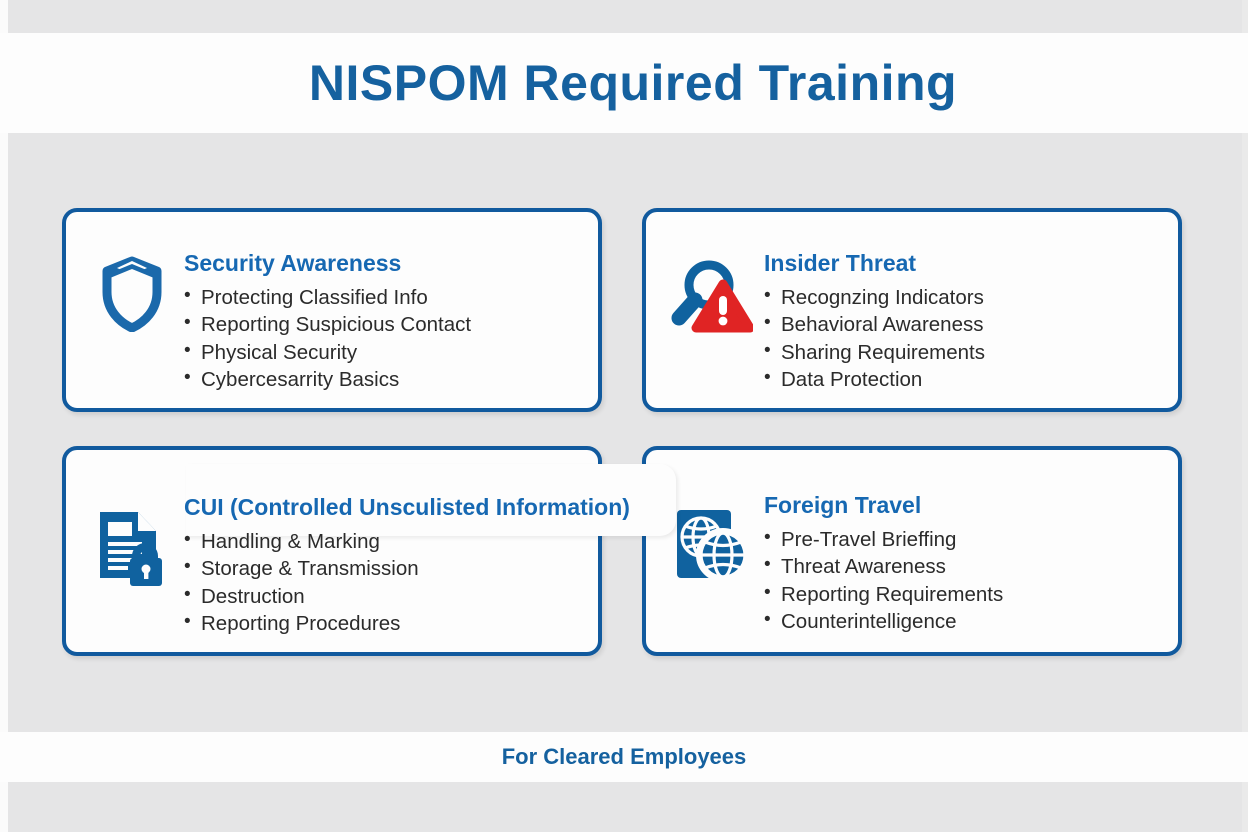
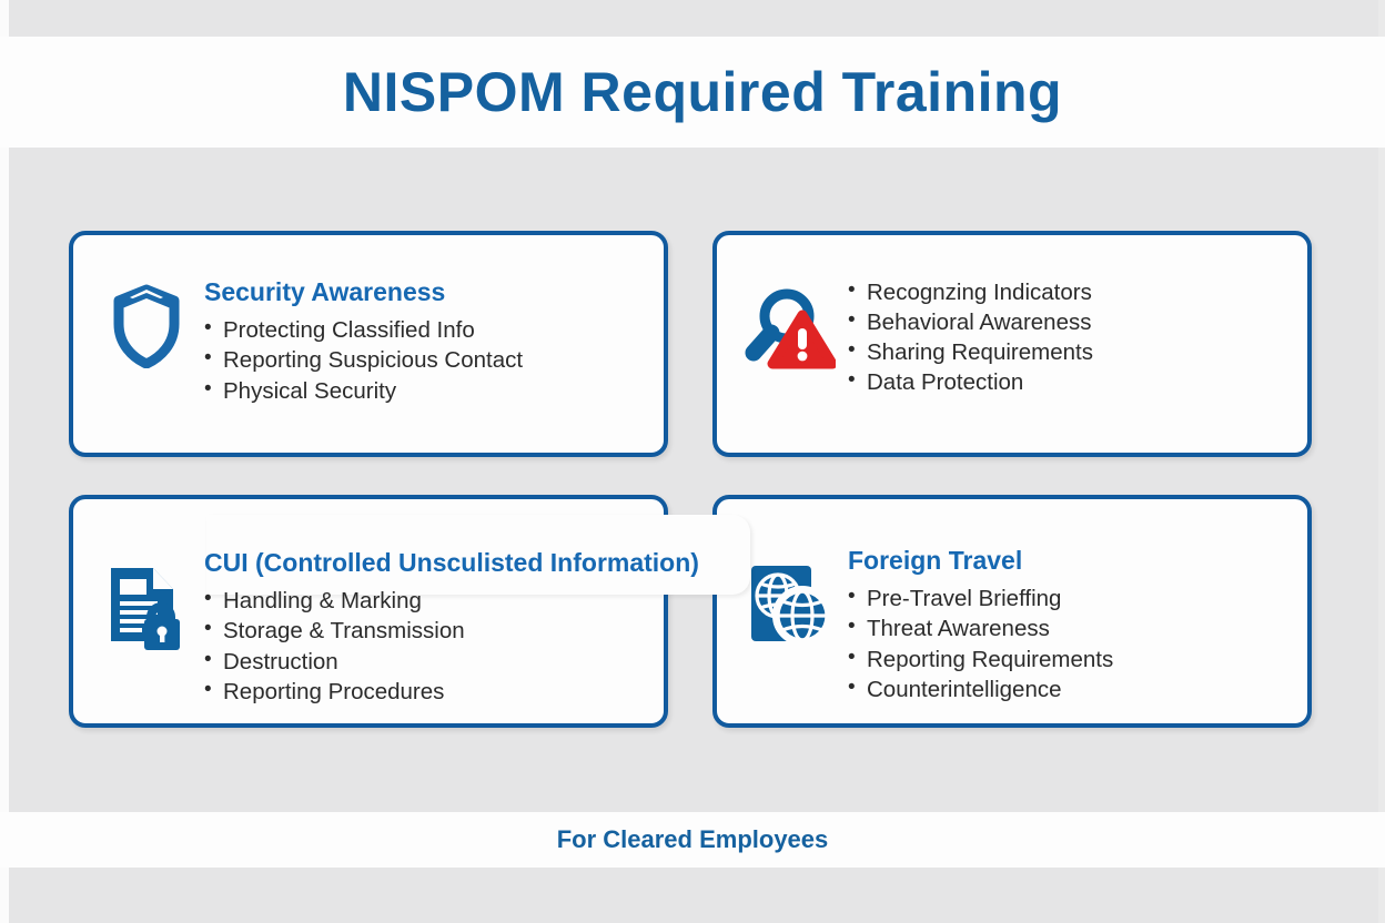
  NISPOM Required Training
  Security Awareness
  Protecting Classified Info
  Reporting Suspicious Contact
  Physical Security
- Cybercesarrity Basics
- Insider Threat
  Recognzing Indicators
  Behavioral Awareness
  Sharing Requirements
  Data Protection
  CUI (Controlled Unsculisted Information)
  Handling & Marking
  Storage & Transmission
  Destruction
  Reporting Procedures
  Foreign Travel
  Pre-Travel Brieffing
  Threat Awareness
  Reporting Requirements
  Counterintelligence
  For Cleared Employees
